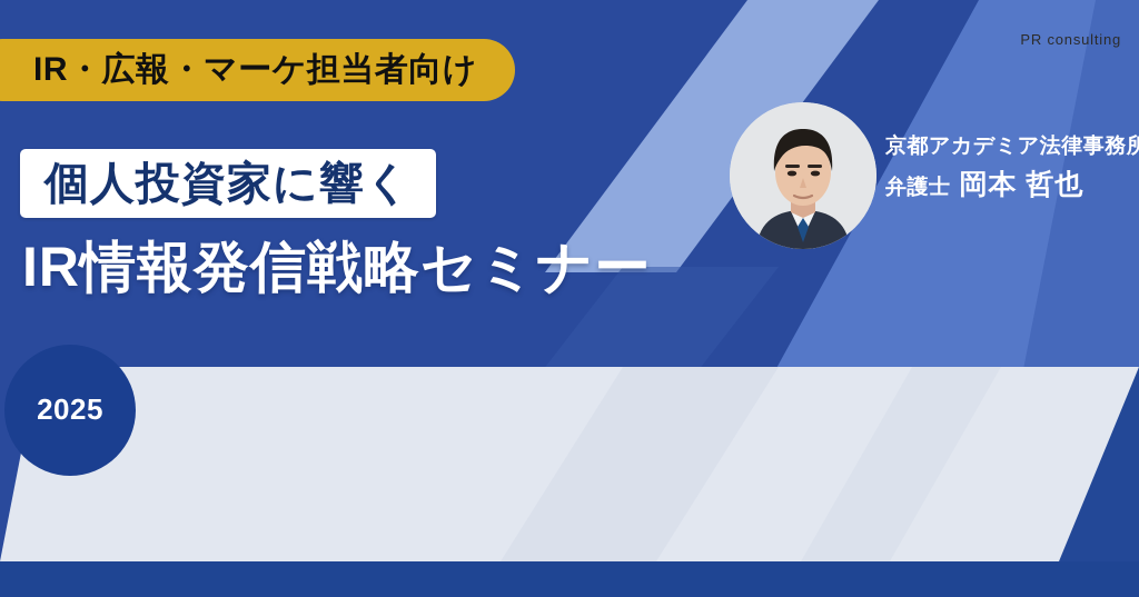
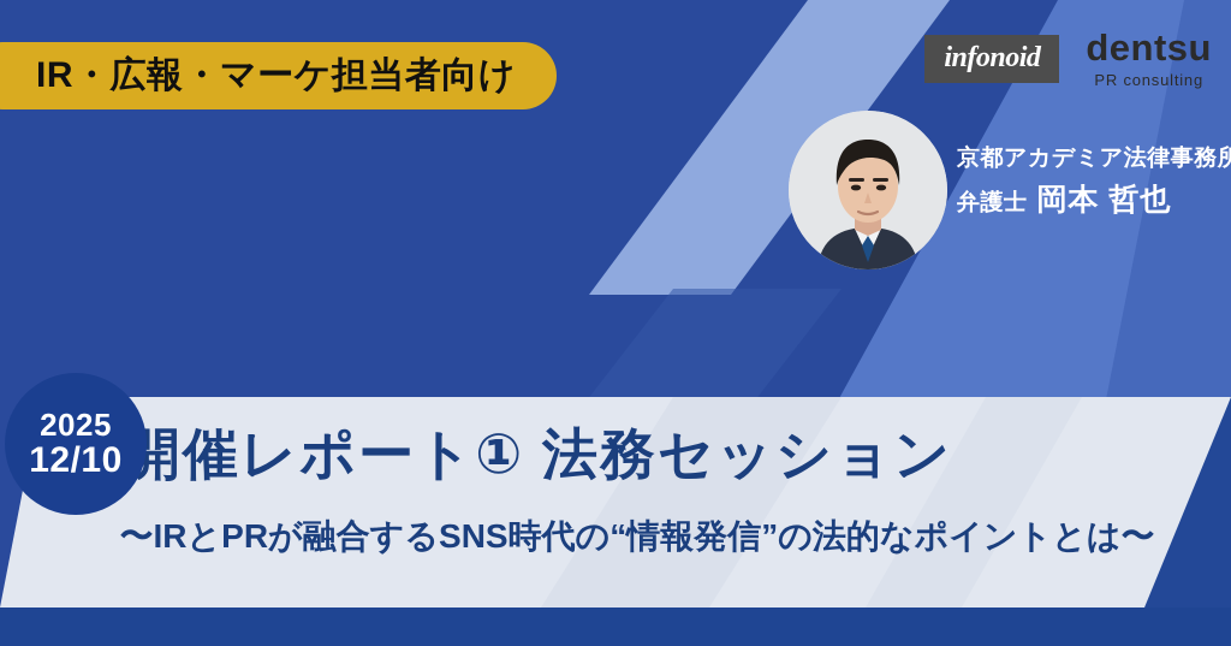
  IR・広報・マーケ担当者向け
- 個人投資家に響く
- IR情報発信戦略セミナー
  2025
+ 12/10
+ 開催レポート① 法務セッション
+ 〜IRとPRが融合するSNS時代の“情報発信”の法的なポイントとは〜
+ infonoid
+ dentsu
  PR consulting
  京都アカデミア法律事務所
  弁護士 岡本 哲也
